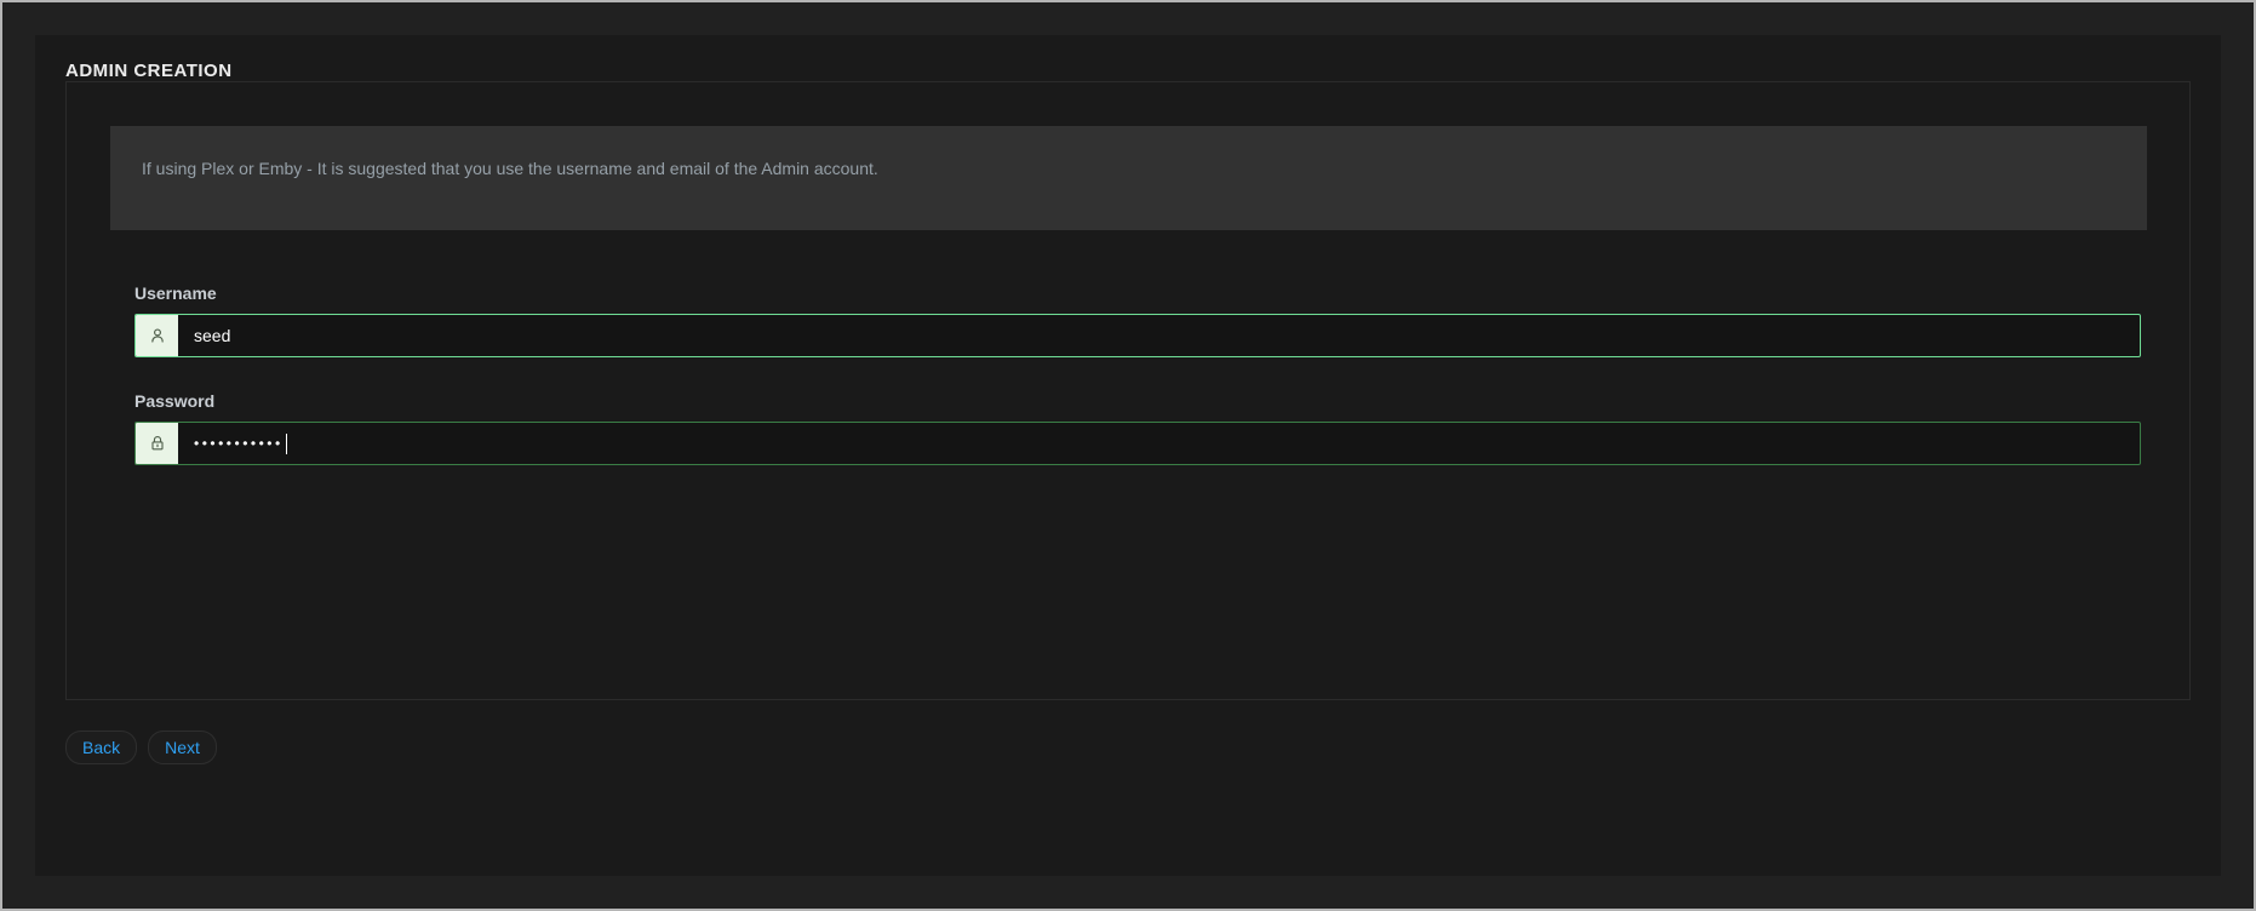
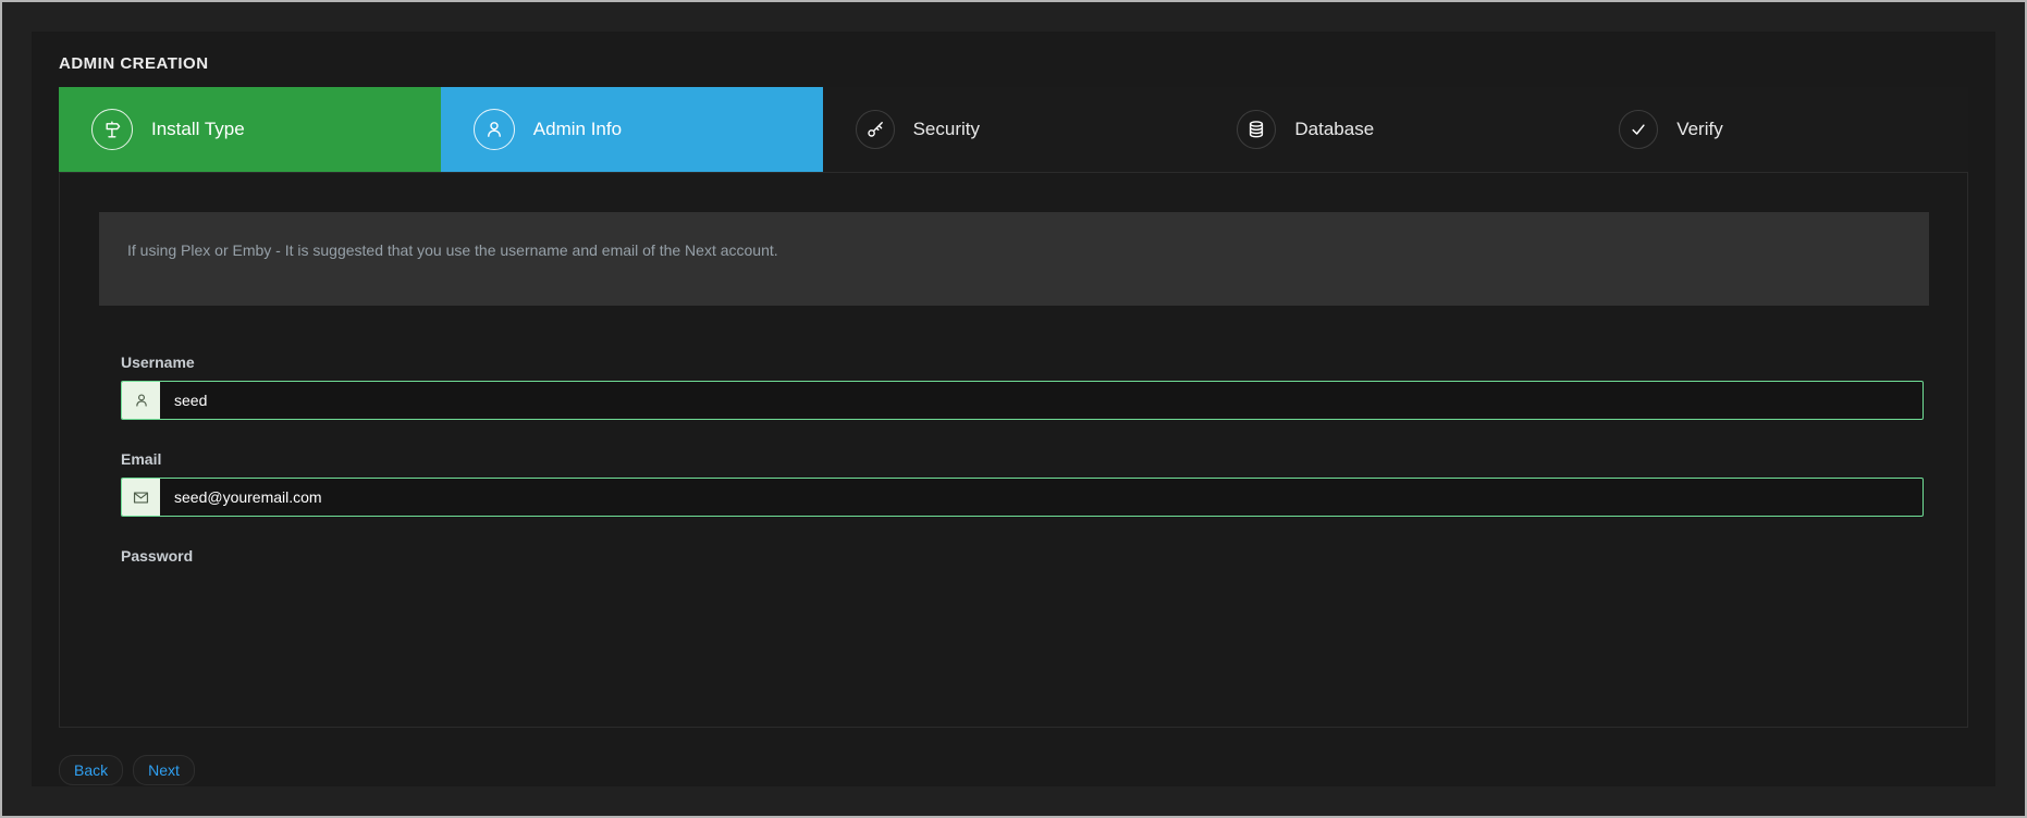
  ADMIN CREATION
+ Install Type
+ Admin Info
+ Security
+ Database
+ Verify
- If using Plex or Emby - It is suggested that you use the username and email of the Admin account.
+ If using Plex or Emby - It is suggested that you use the username and email of the Next account.
  Username
  seed
+ Email
+ seed@youremail.com
  Password
- •••••••••••
  Back
  Next
